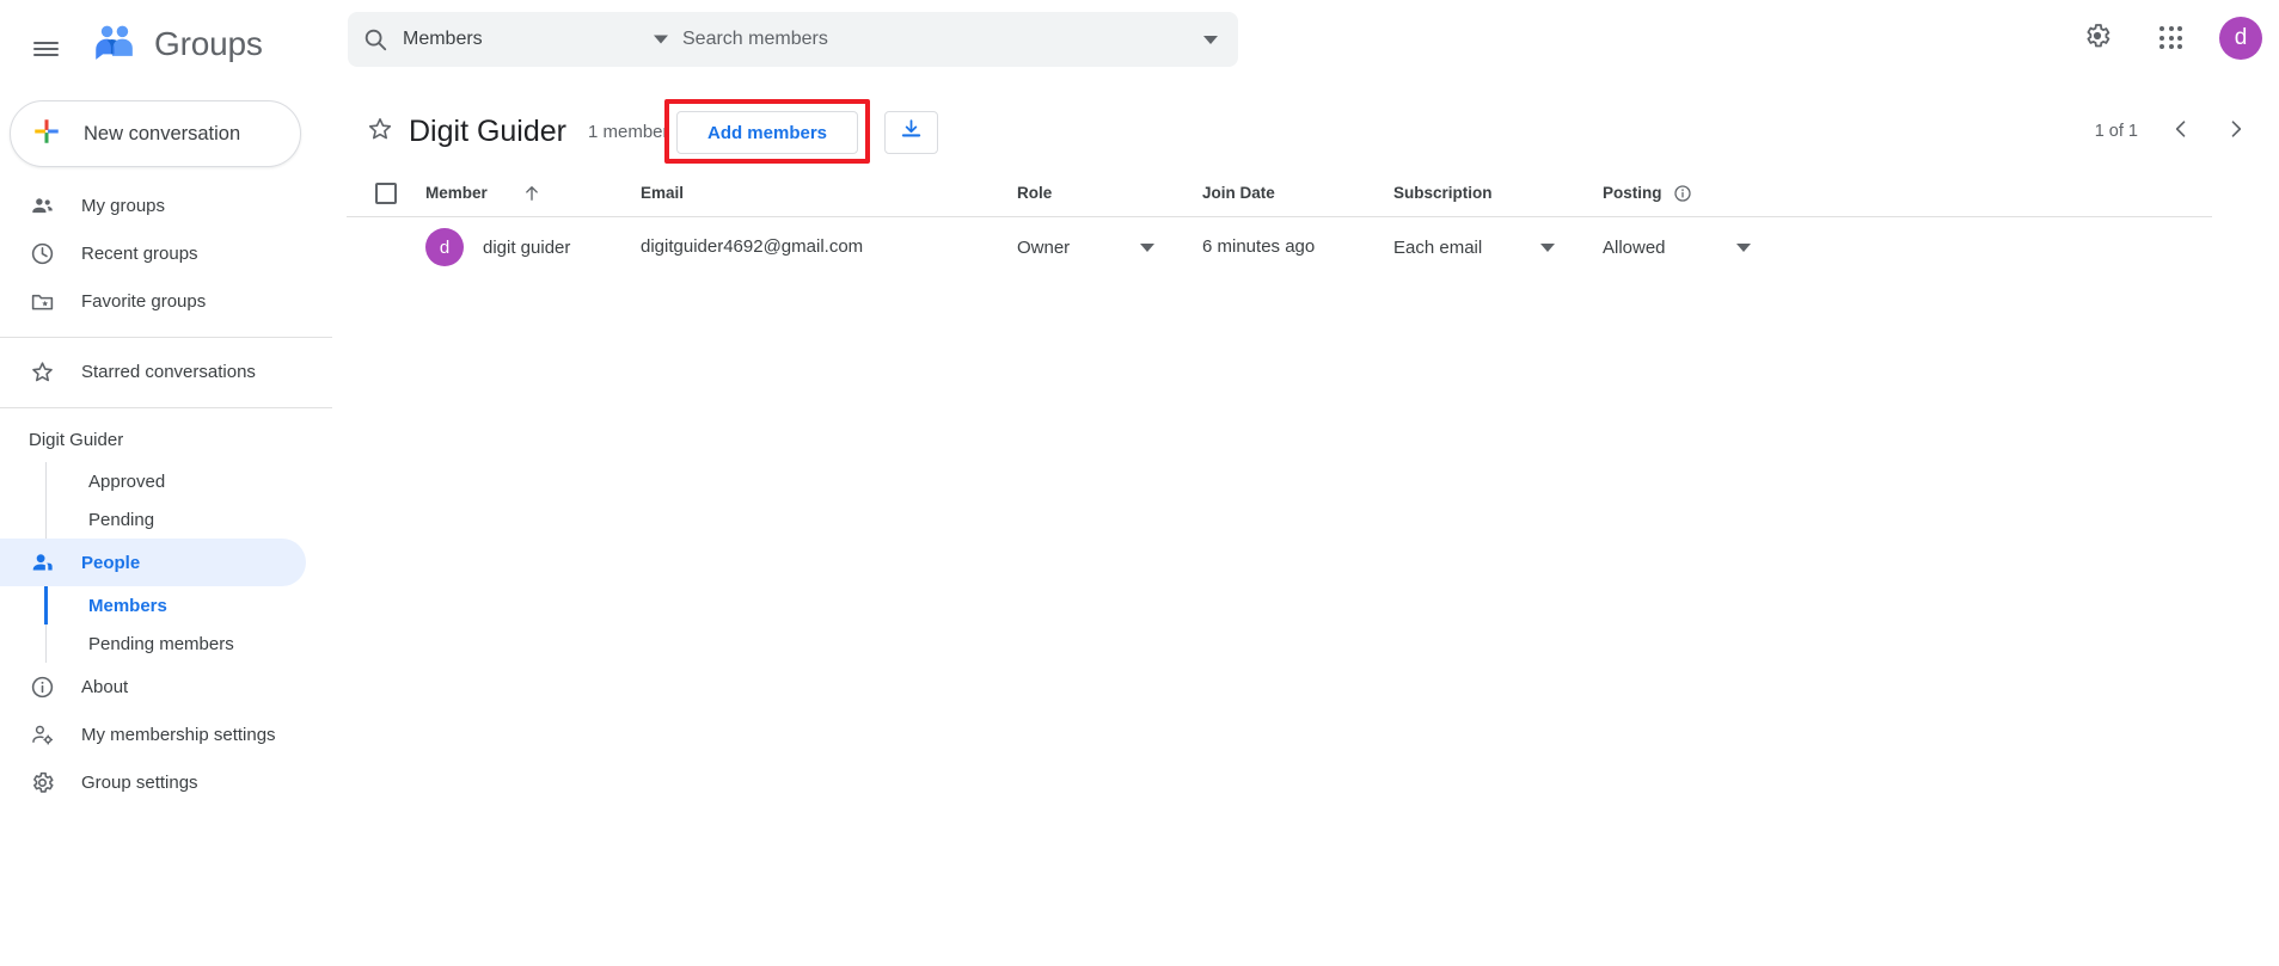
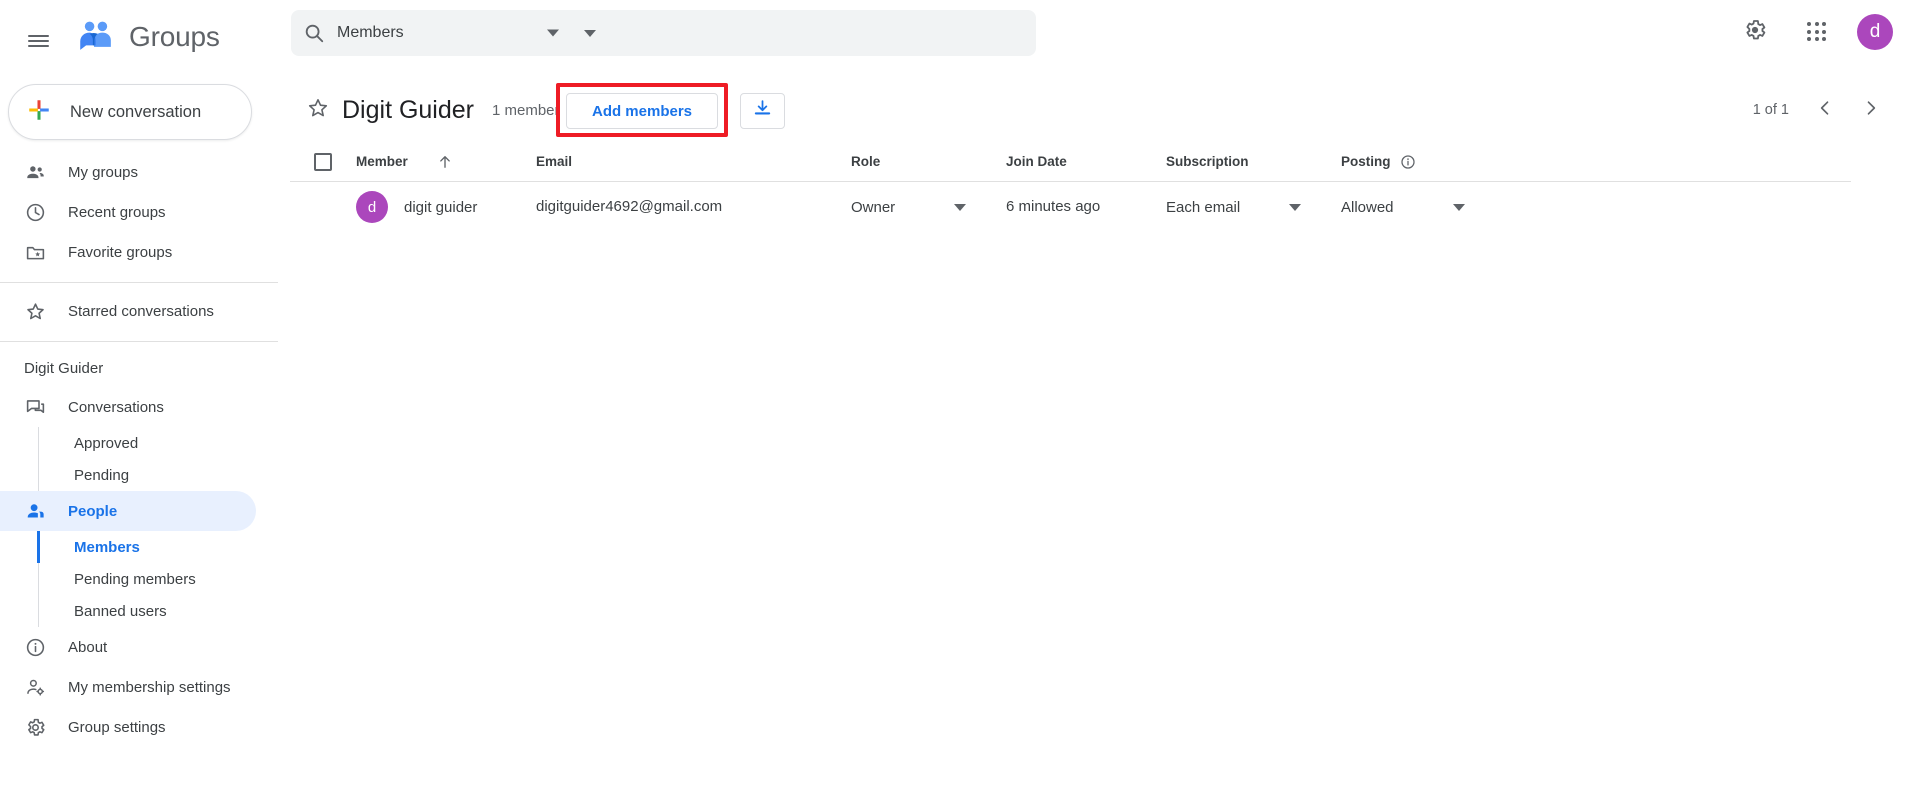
  Groups
  Members
- Search members
  d
  New conversation
  My groups
  Recent groups
  Favorite groups
  Starred conversations
  Digit Guider
+ Conversations
  Approved
  Pending
  People
  Members
  Pending members
+ Banned users
  About
  My membership settings
  Group settings
  Digit Guider
  1 member
  Add members
  1 of 1
  Member
  Email
  Role
  Join Date
  Subscription
  Posting
  d
  digit guider
  digitguider4692@gmail.com
  Owner
  6 minutes ago
  Each email
  Allowed
